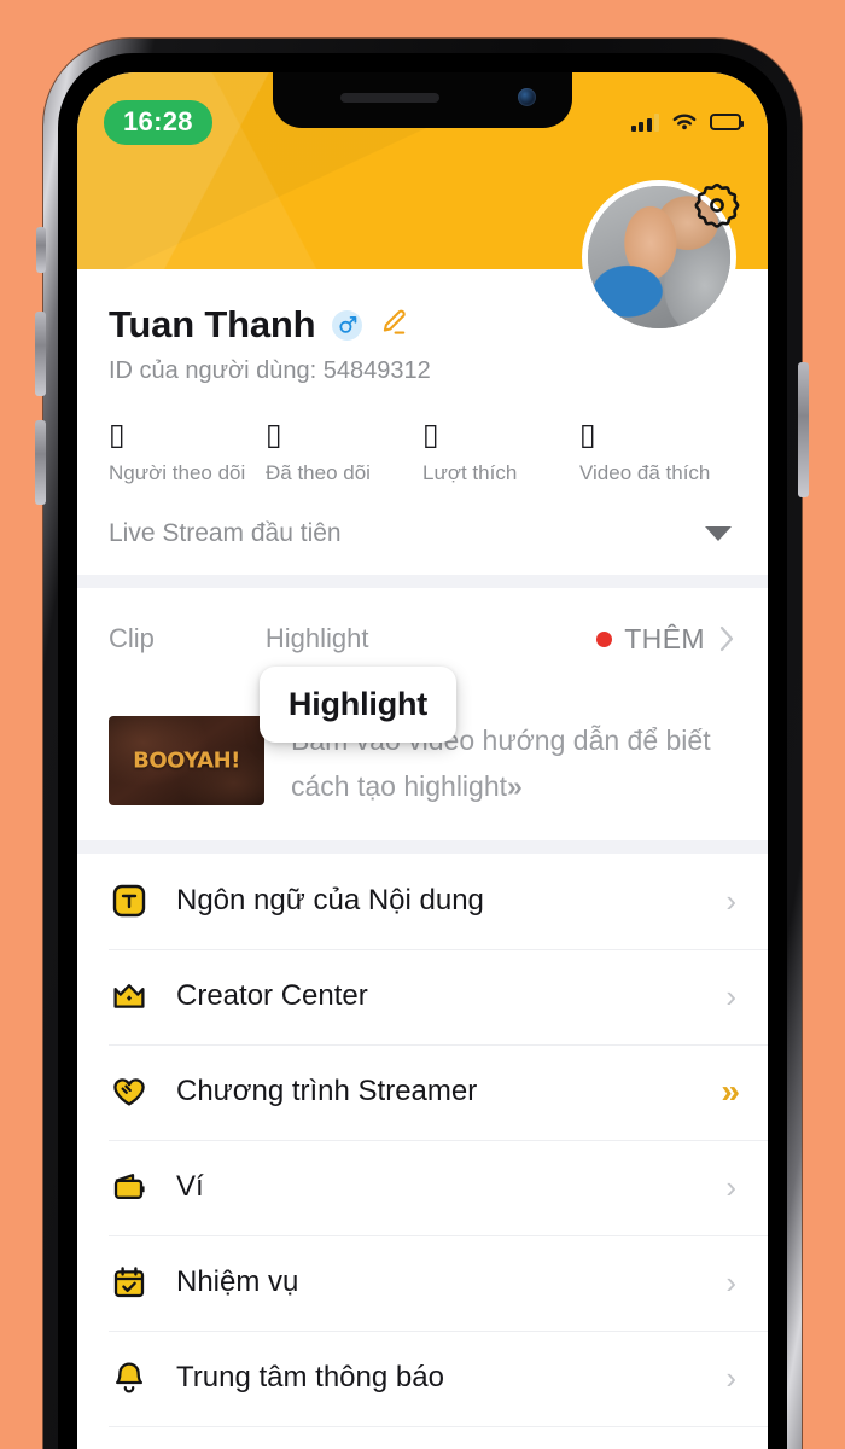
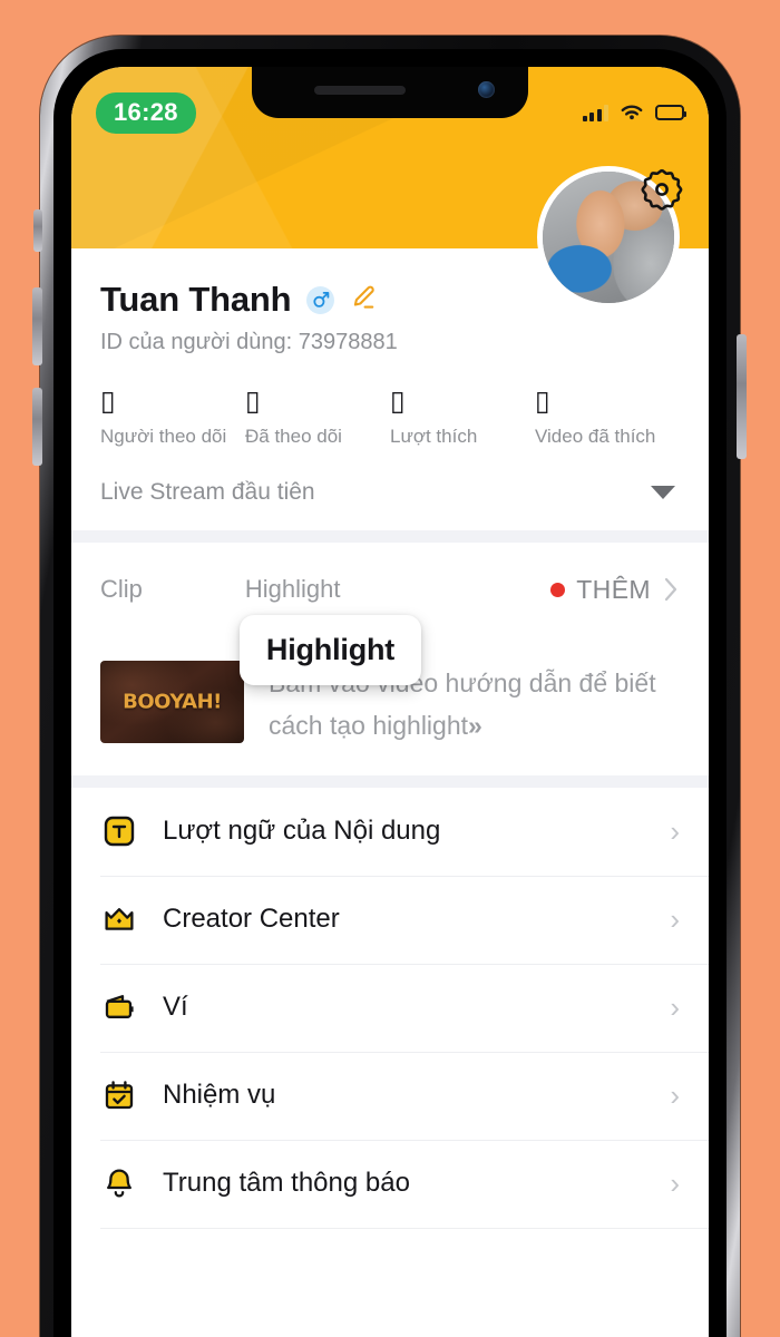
  16:28
  Tuan Thanh
- ID của người dùng: 54849312
+ ID của người dùng: 73978881
  ▯
  Người theo dõi
  ▯
  Đã theo dõi
  ▯
  Lượt thích
  ▯
  Video đã thích
  Live Stream đầu tiên
  Clip
  Highlight
  THÊM
  BOOYAH!
  eo hướng dẫn để biết cách tạo highlight»
- Ngôn ngữ của Nội dung
+ Lượt ngữ của Nội dung
  ›
  Creator Center
  ›
- Chương trình Streamer
- »
  Ví
  ›
  Nhiệm vụ
  ›
  Trung tâm thông báo
  ›
  Highlight
